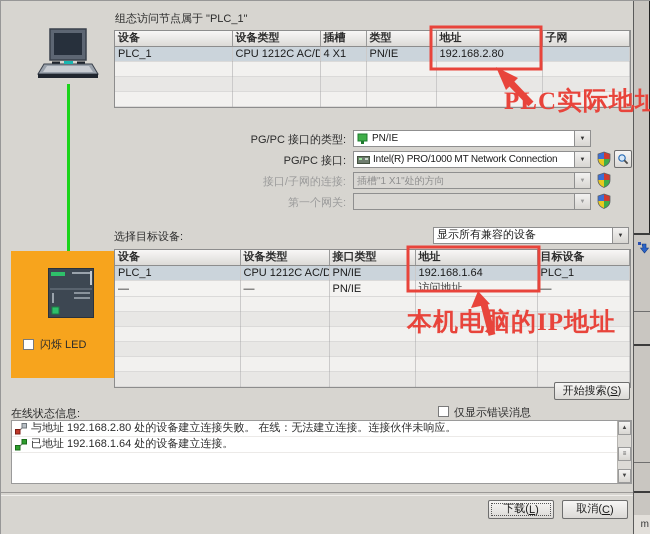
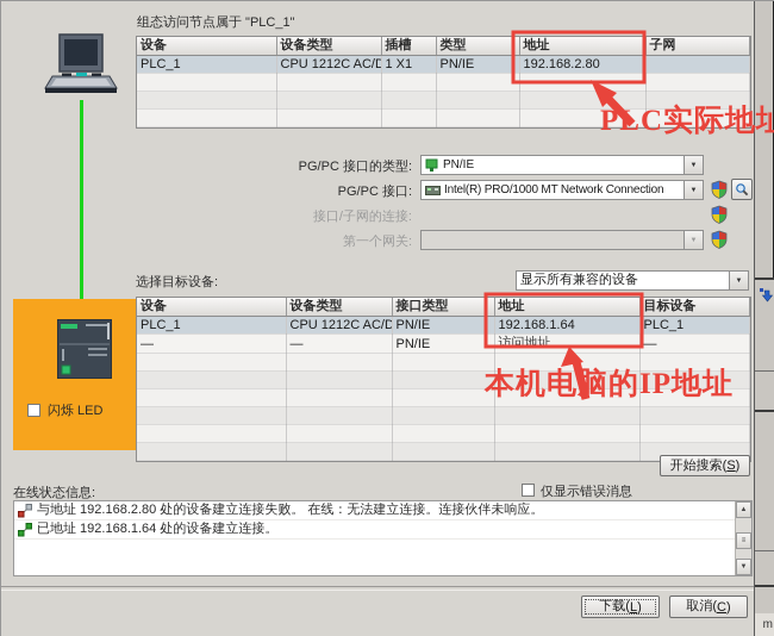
  m
  闪烁 LED
  组态访问节点属于 "PLC_1"
  设备	设备类型	插槽	类型	地址	子网
- PLC_1	CPU 1212C AC/D	4 X1	PN/IE	192.168.2.80
+ PLC_1	CPU 1212C AC/D	1 X1	PN/IE	192.168.2.80
  PG/PC 接口的类型:
  PN/IE
  PG/PC 接口:
  Intel(R) PRO/1000 MT Network Connection
  接口/子网的连接:
- 插槽"1 X1"处的方向
  第一个网关:
  选择目标设备:
  显示所有兼容的设备
  设备	设备类型	接口类型	地址	目标设备
  PLC_1	CPU 1212C AC/D	PN/IE	192.168.1.64	PLC_1
  —	—	PN/IE	访问地址	—
  开始搜索(
  S
  )
  在线状态信息:
  仅显示错误消息
  与地址 192.168.2.80 处的设备建立连接失败。 在线：无法建立连接。连接伙伴未响应。
  已地址 192.168.1.64 处的设备建立连接。
  下载(
  L
  )
  取消(
  C
  )
  PLC实际地址
  本机电脑的IP地址
